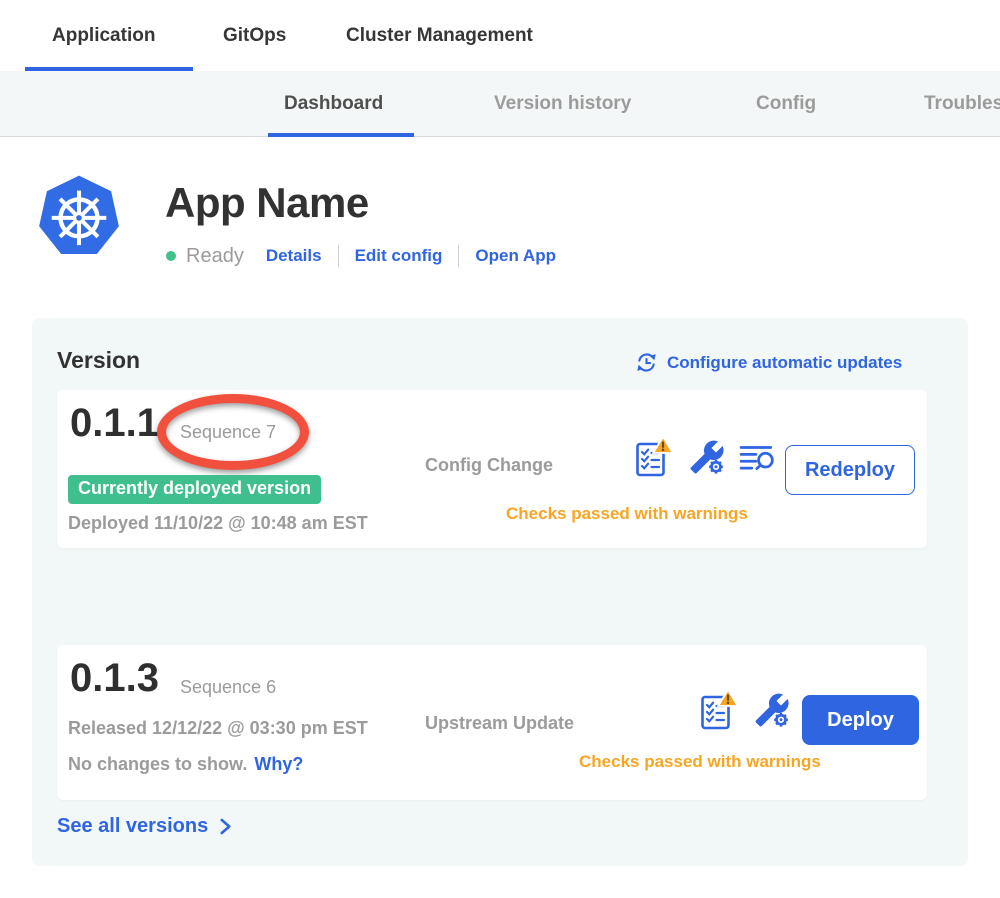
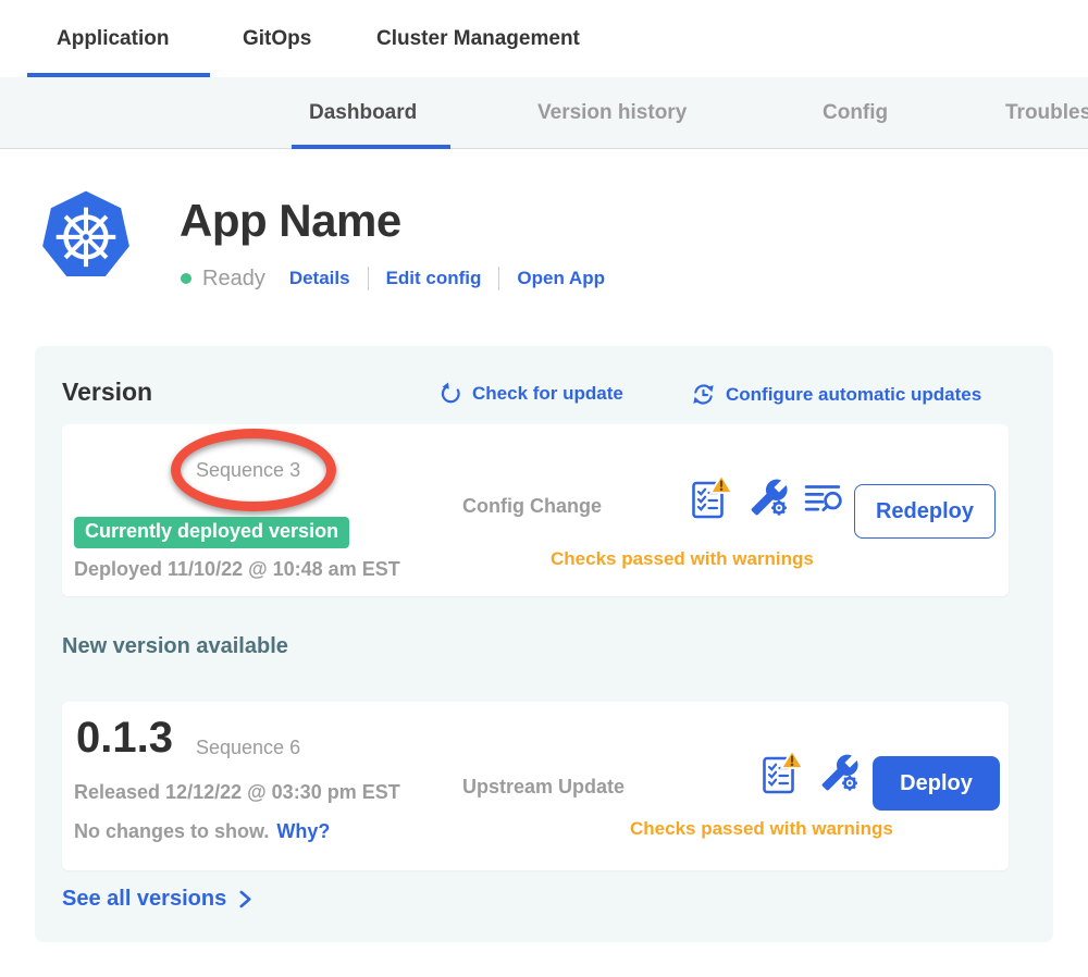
  Application
  GitOps
  Cluster Management
  Dashboard
  Version history
  Config
  App Name
  Ready
  Details
  Edit config
  Open App
  Version
+ Check for update
  Configure automatic updates
- 0.1.1
- Sequence 7
+ Sequence 3
  Currently deployed version
  Deployed 11/10/22 @ 10:48 am EST
  Config Change
  Redeploy
  Checks passed with warnings
+ New version available
  0.1.3
  Sequence 6
  Released 12/12/22 @ 03:30 pm EST
  No changes to show.
  Why?
  Upstream Update
  Deploy
  Checks passed with warnings
  See all versions
